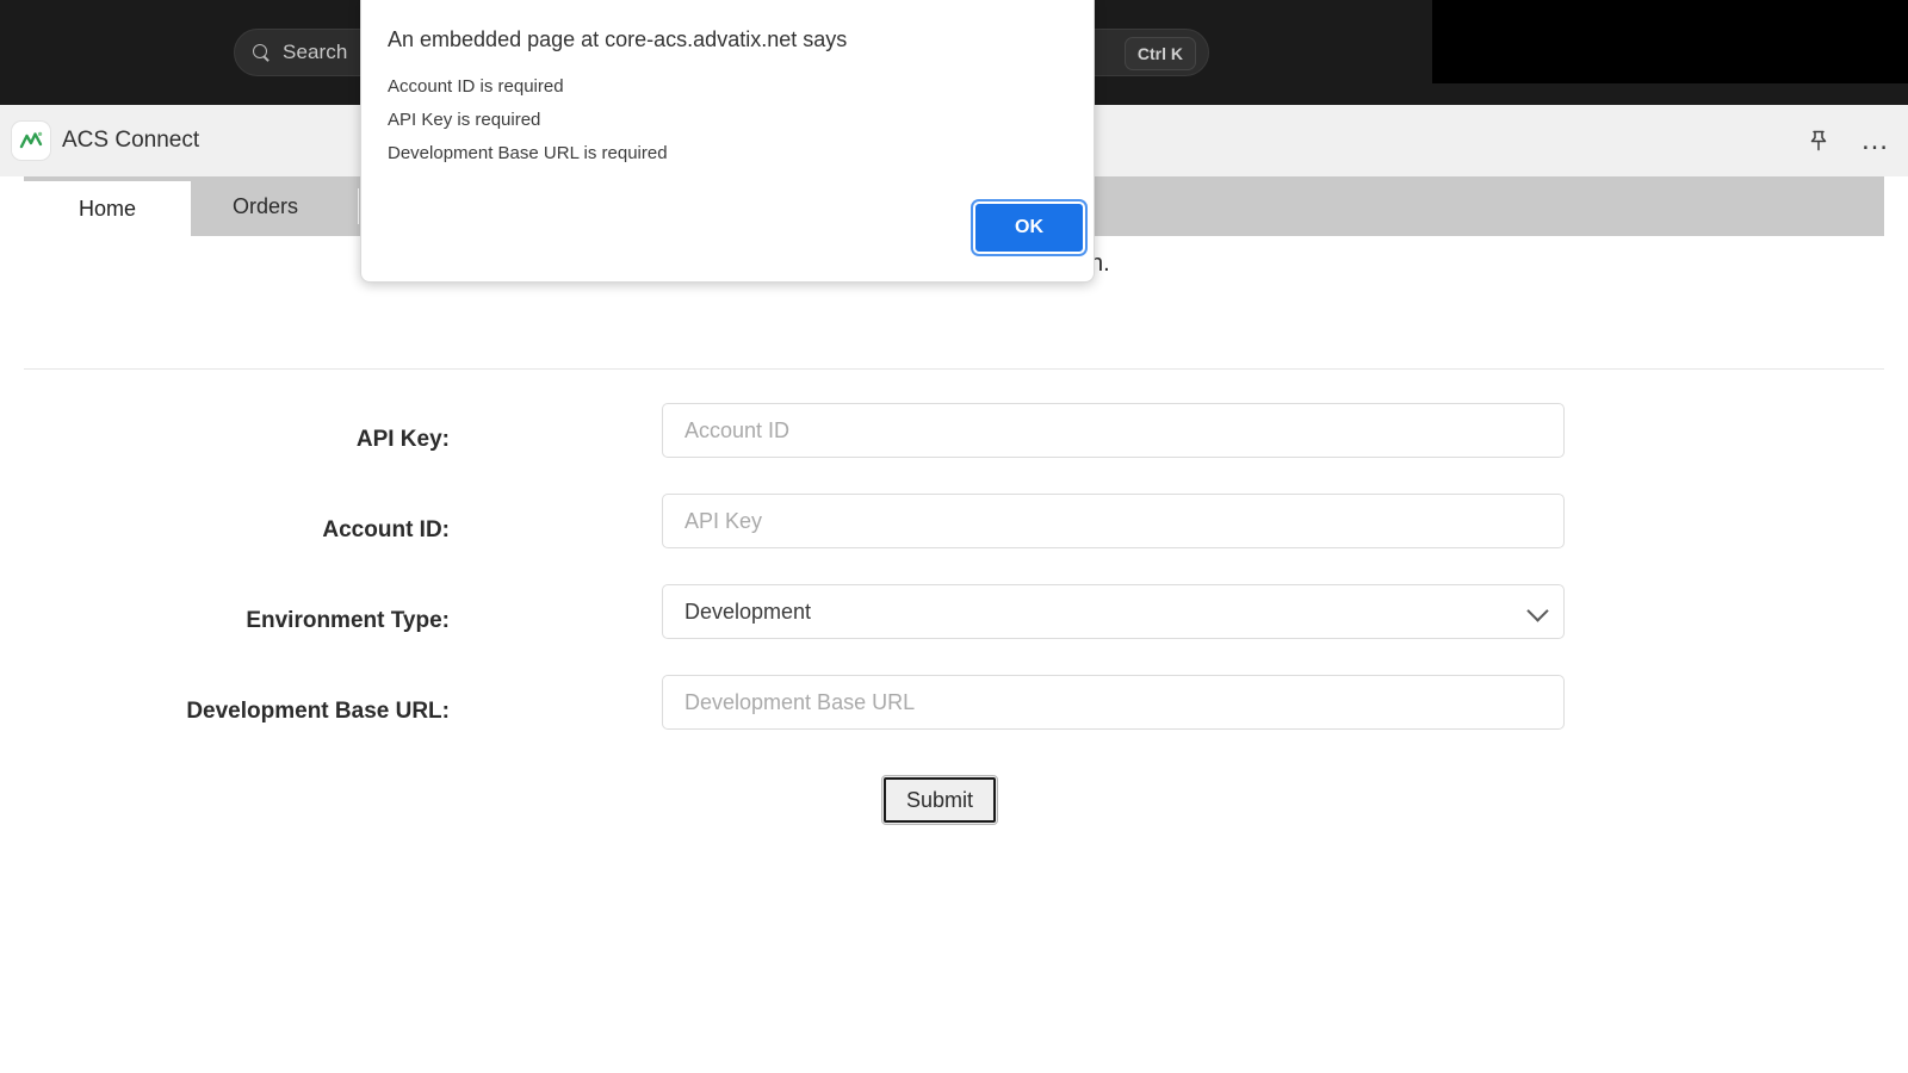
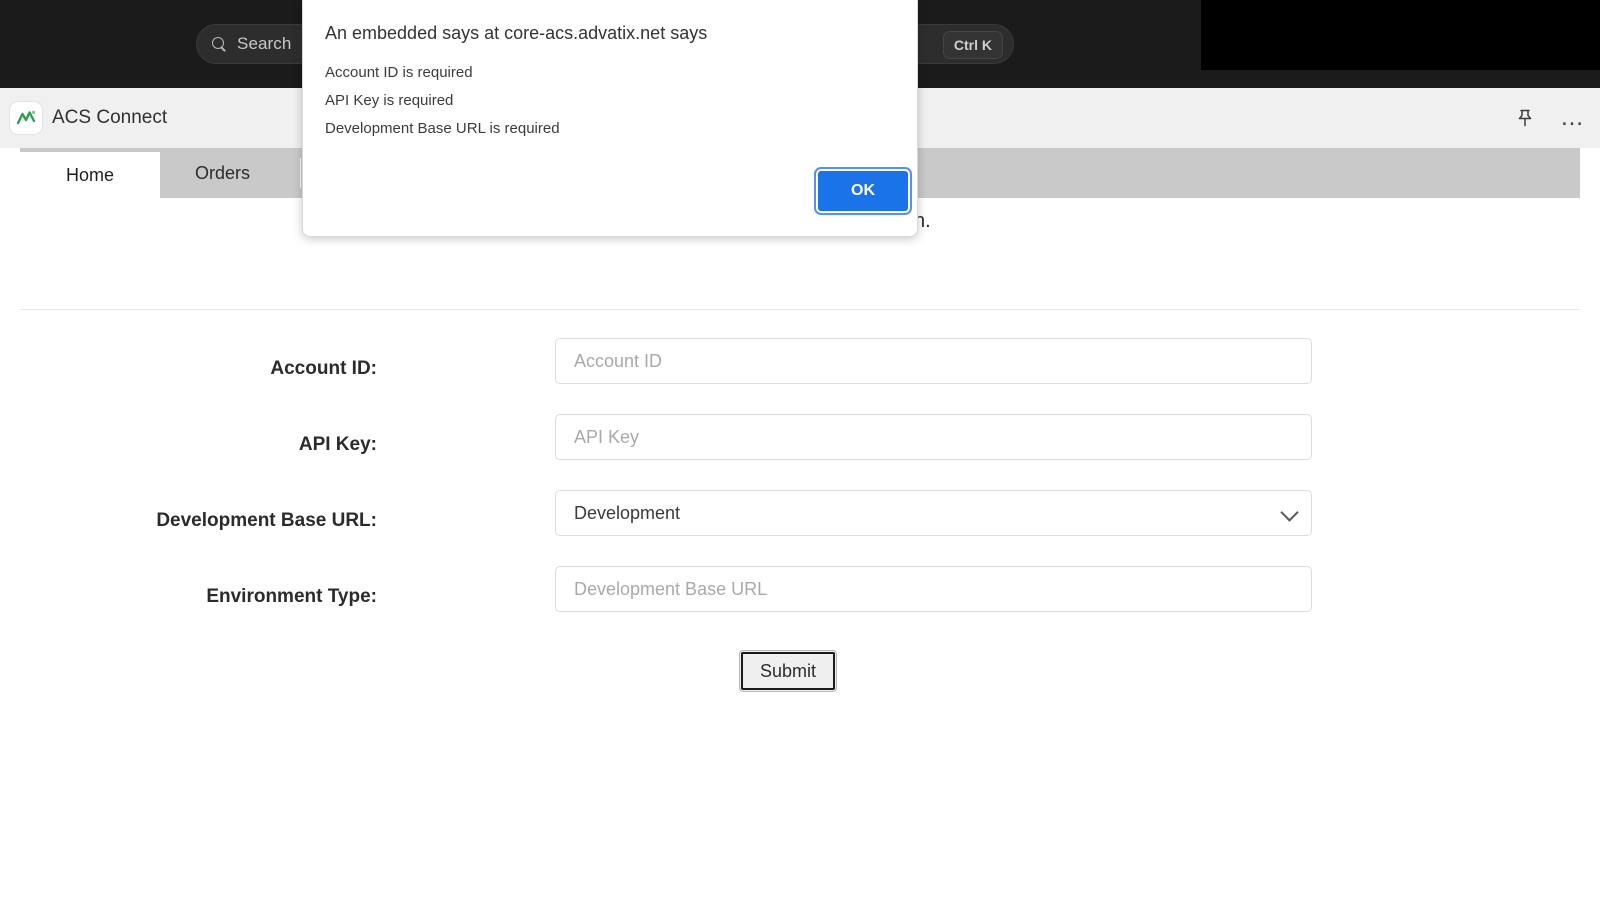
  Search
  Ctrl K
  ACS Connect
  …
  Home
  Orders
- API Key:
+ Account ID:
  Account ID
- Account ID:
+ API Key:
  API Key
- Environment Type:
+ Development Base URL:
  Development
- Development Base URL:
+ Environment Type:
  Development Base URL
  Submit
- An embedded page at core-acs.advatix.net says
+ An embedded says at core-acs.advatix.net says
  Account ID is required
  API Key is required
  Development Base URL is required
  OK
